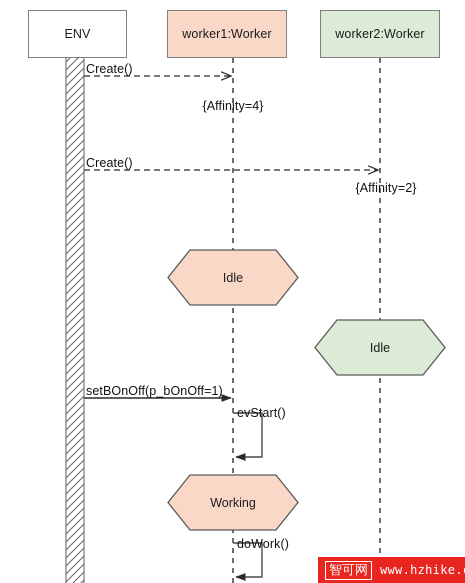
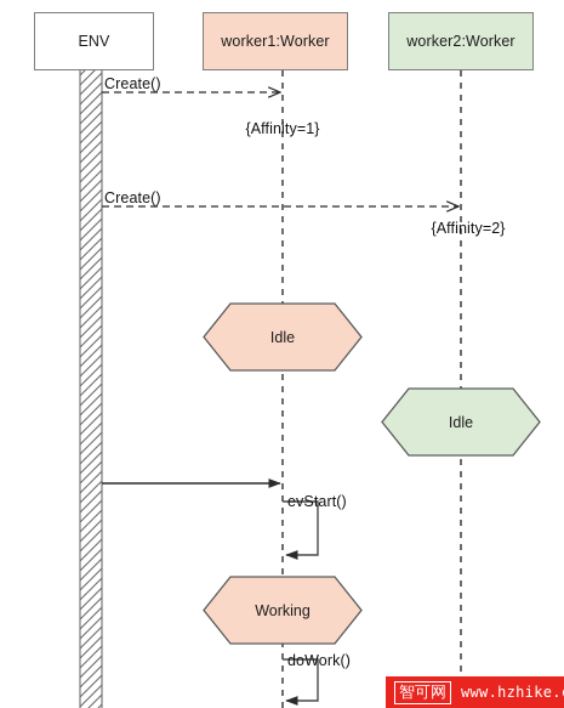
  ENV
  worker1:Worker
  worker2:Worker
  Create()
  Create()
- setBOnOff(p_bOnOff=1)
  evStart()
  doWork()
- {Affinity=4}
+ {Affinity=1}
  {Affinity=2}
  Idle
  Idle
  Working
  智可网
  www.hzhike.
